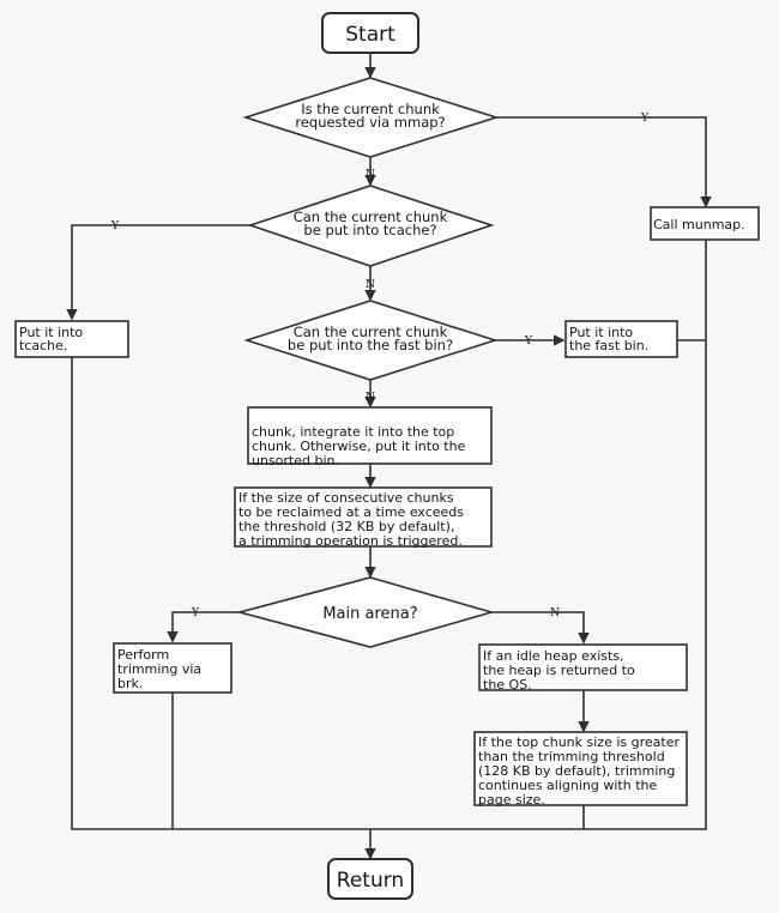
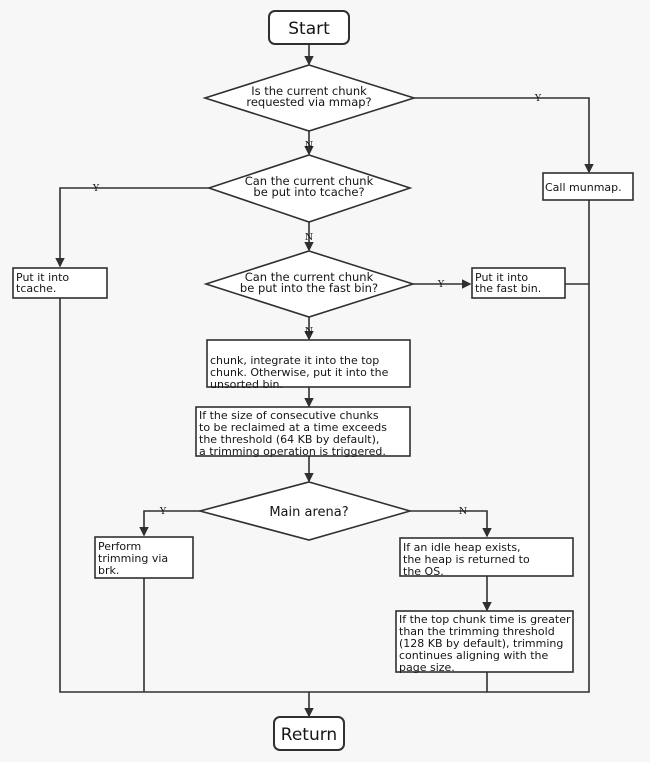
  Start
  Is the current chunk
  requested via mmap?
  Call munmap.
  Can the current chunk
  be put into tcache?
  Put it into
  tcache.
  Can the current chunk
  be put into the fast bin?
  Put it into
  the fast bin.
  chunk, integrate it into the top
  chunk. Otherwise, put it into the
  unsorted bin.
  If the size of consecutive chunks
  to be reclaimed at a time exceeds
- the threshold (32 KB by default),
+ the threshold (64 KB by default),
  a trimming operation is triggered.
  Main arena?
  Perform
  trimming via
  brk.
  If an idle heap exists,
  the heap is returned to
  the OS.
- If the top chunk size is greater
+ If the top chunk time is greater
  than the trimming threshold
  (128 KB by default), trimming
  continues aligning with the
  page size.
  Return
  Y
  N
  Y
  N
  Y
  N
  Y
  N
